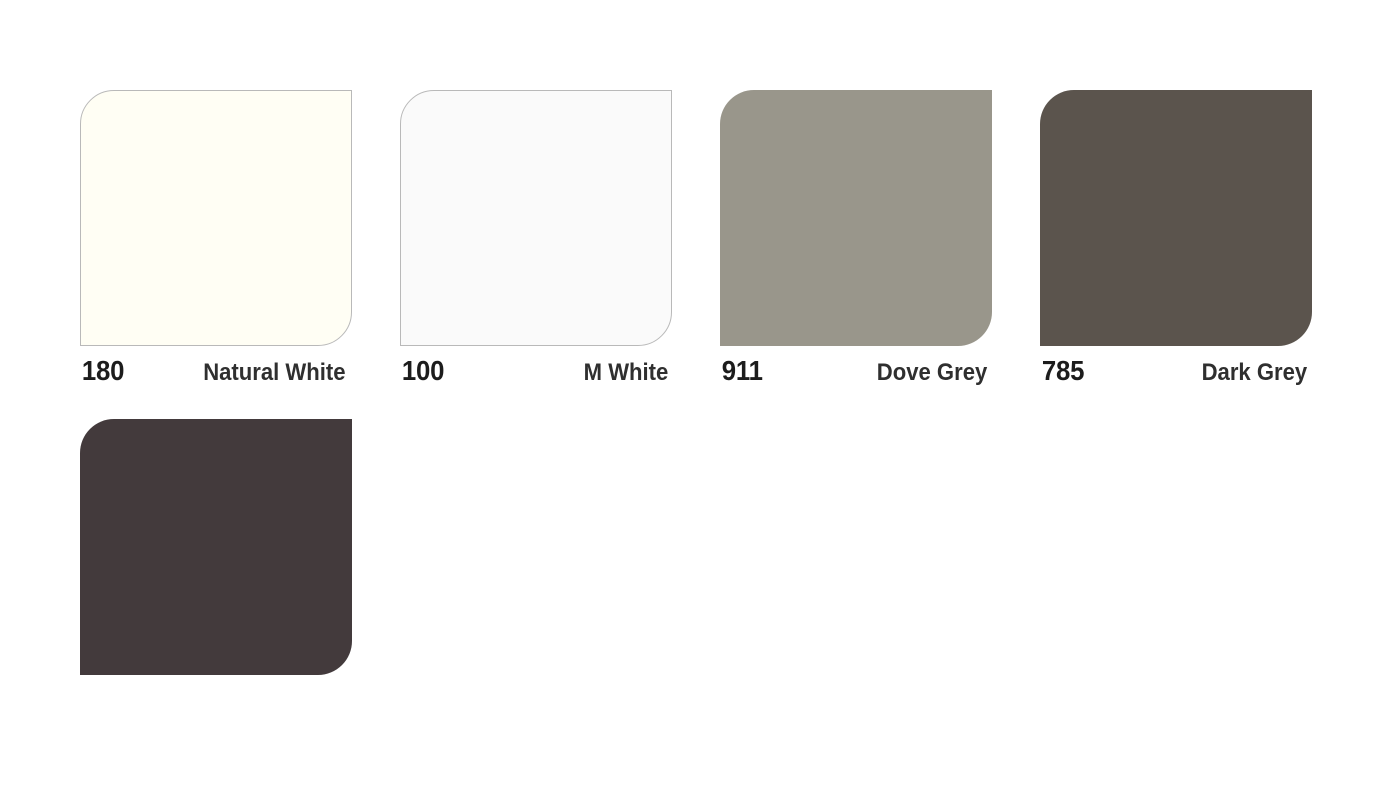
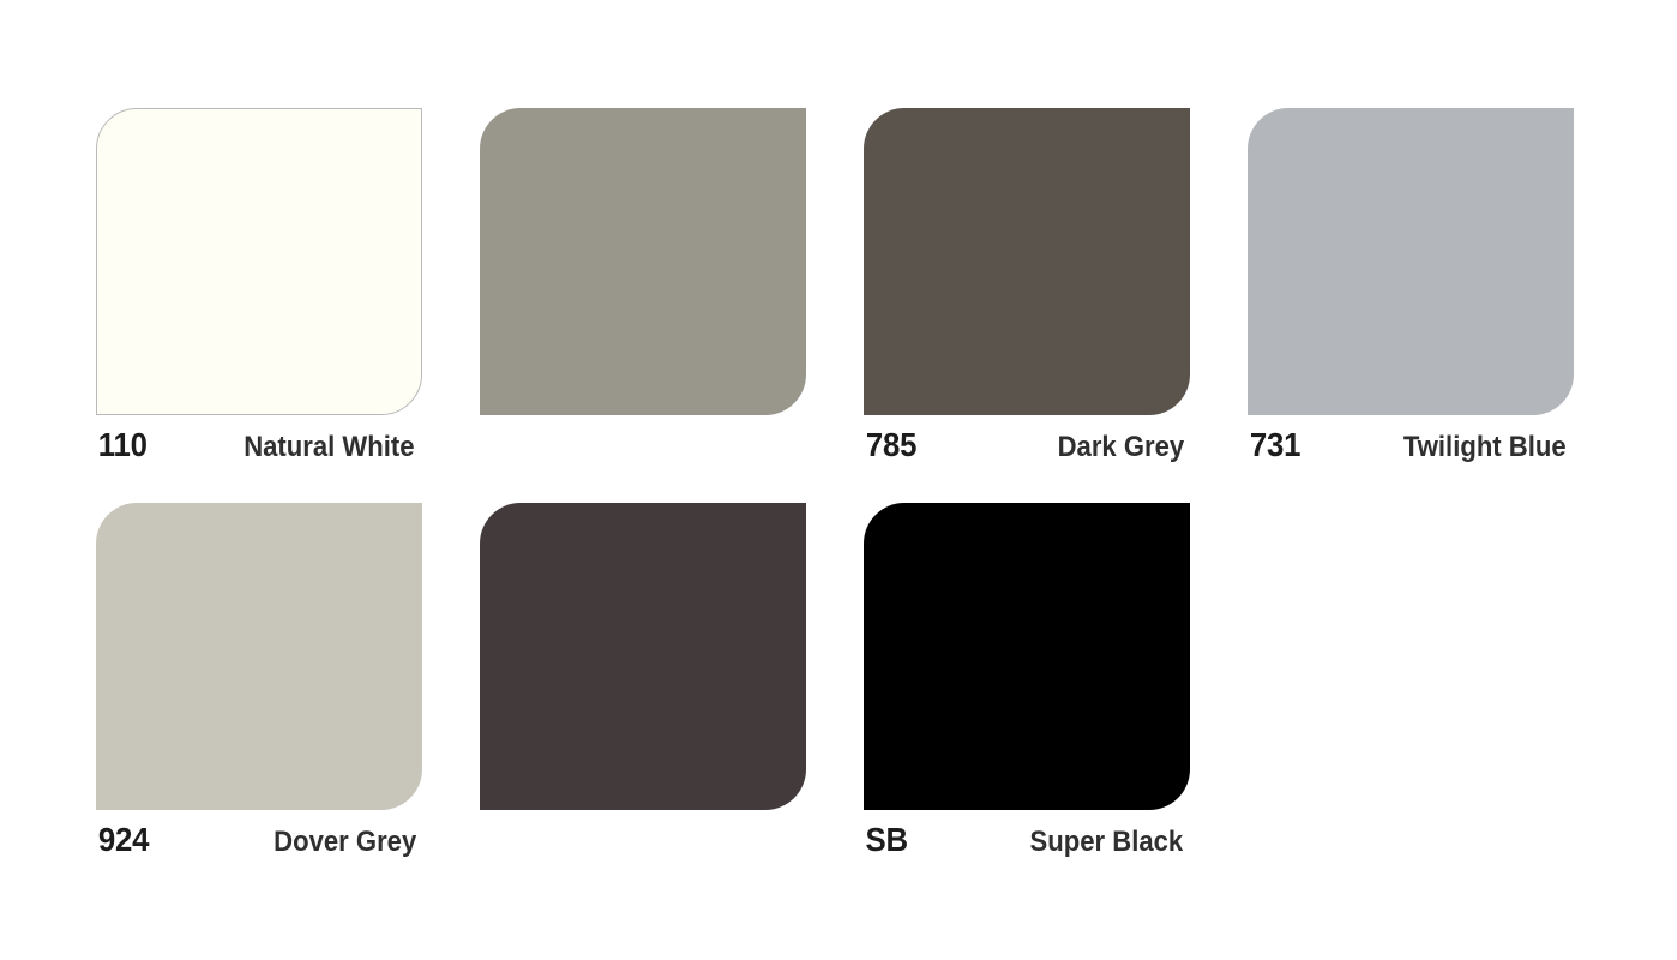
- 180
+ 110
  Natural White
- 100
- M White
- 911
- Dove Grey
  785
  Dark Grey
+ 731
+ Twilight Blue
+ 924
+ Dover Grey
+ SB
+ Super Black
